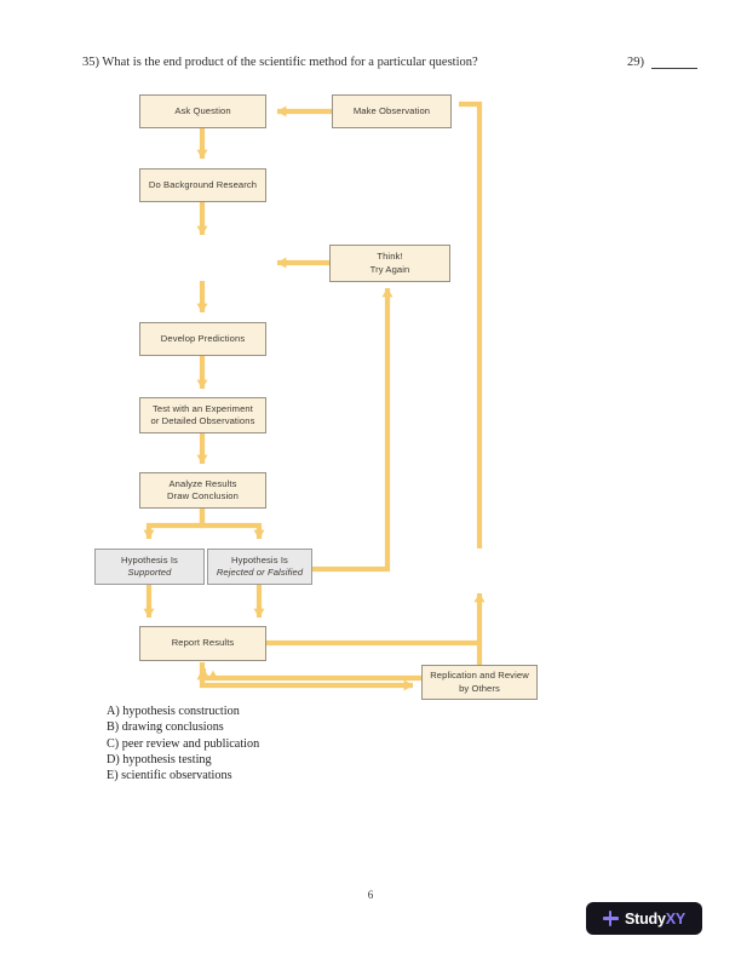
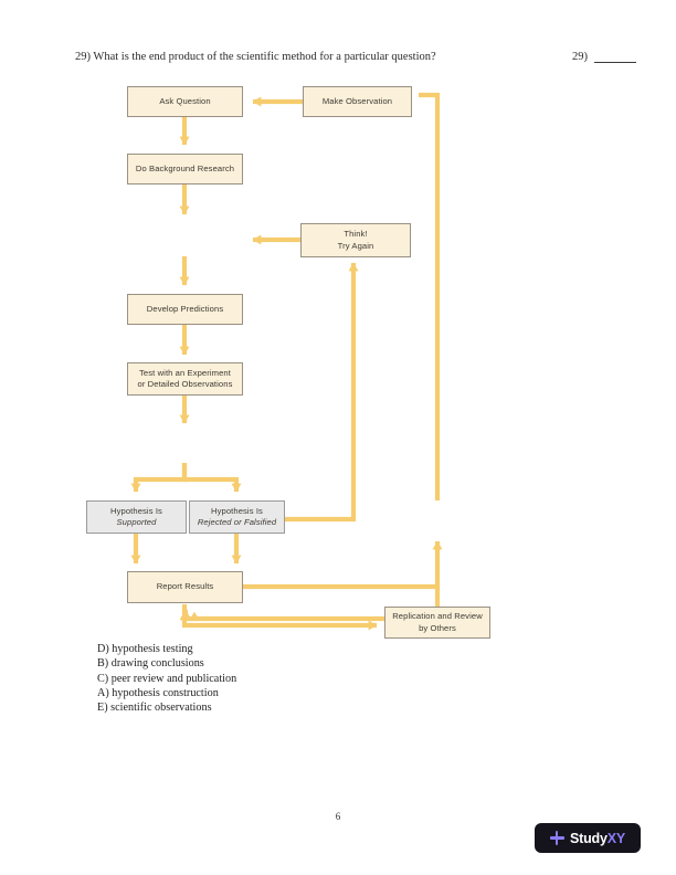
- 35) What is the end product of the scientific method for a particular question?
+ 29) What is the end product of the scientific method for a particular question?
  29)
  Ask Question
  Make Observation
  Do Background Research
  Think!
  Try Again
  Develop Predictions
  Test with an Experiment
  or Detailed Observations
- Analyze Results
- Draw Conclusion
  Hypothesis Is
  Supported
  Hypothesis Is
  Rejected or Falsified
  Report Results
  Replication and Review
  by Others
- A) hypothesis construction
+ D) hypothesis testing
  B) drawing conclusions
  C) peer review and publication
- D) hypothesis testing
+ A) hypothesis construction
  E) scientific observations
  6
  StudyXY
